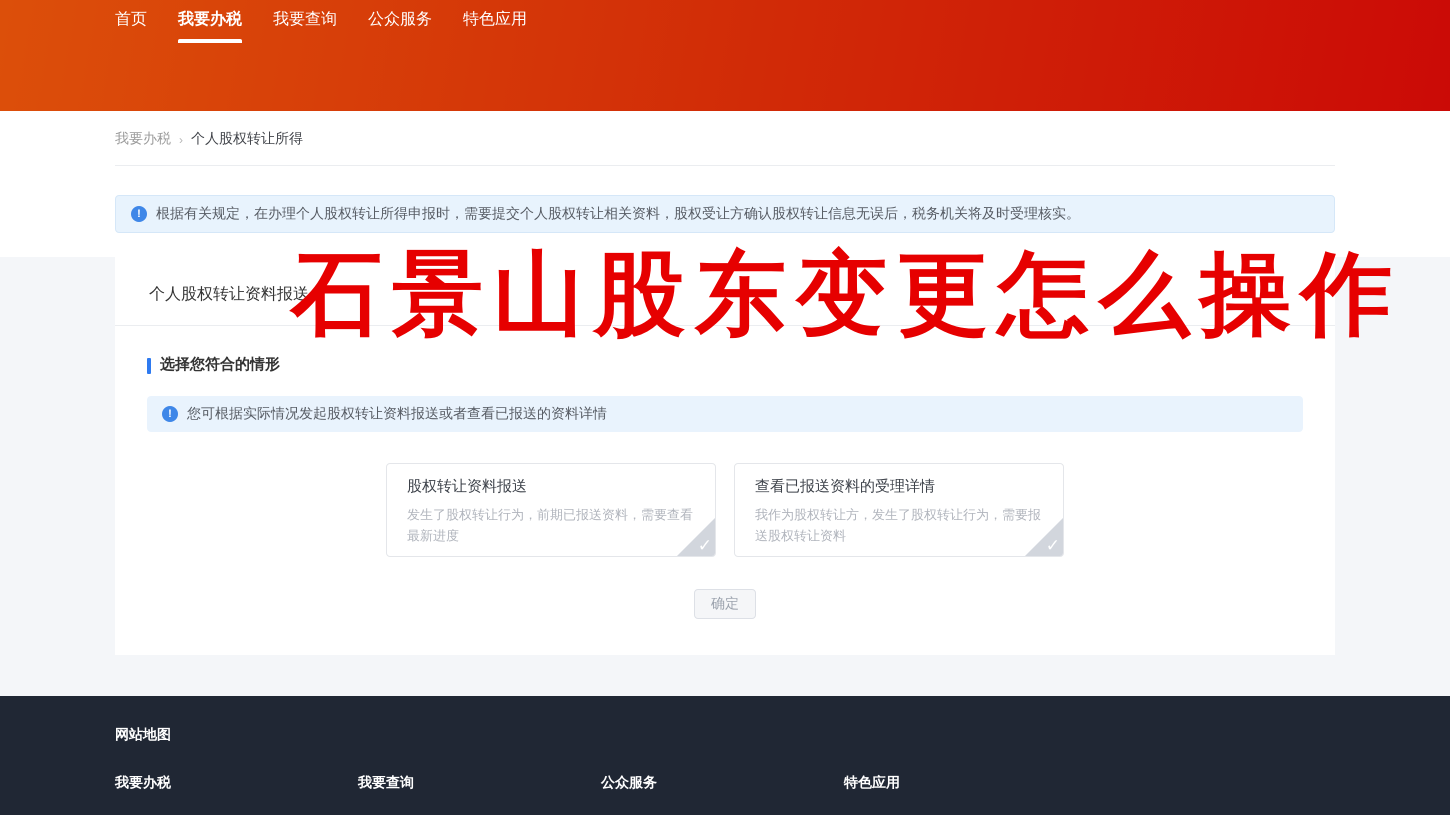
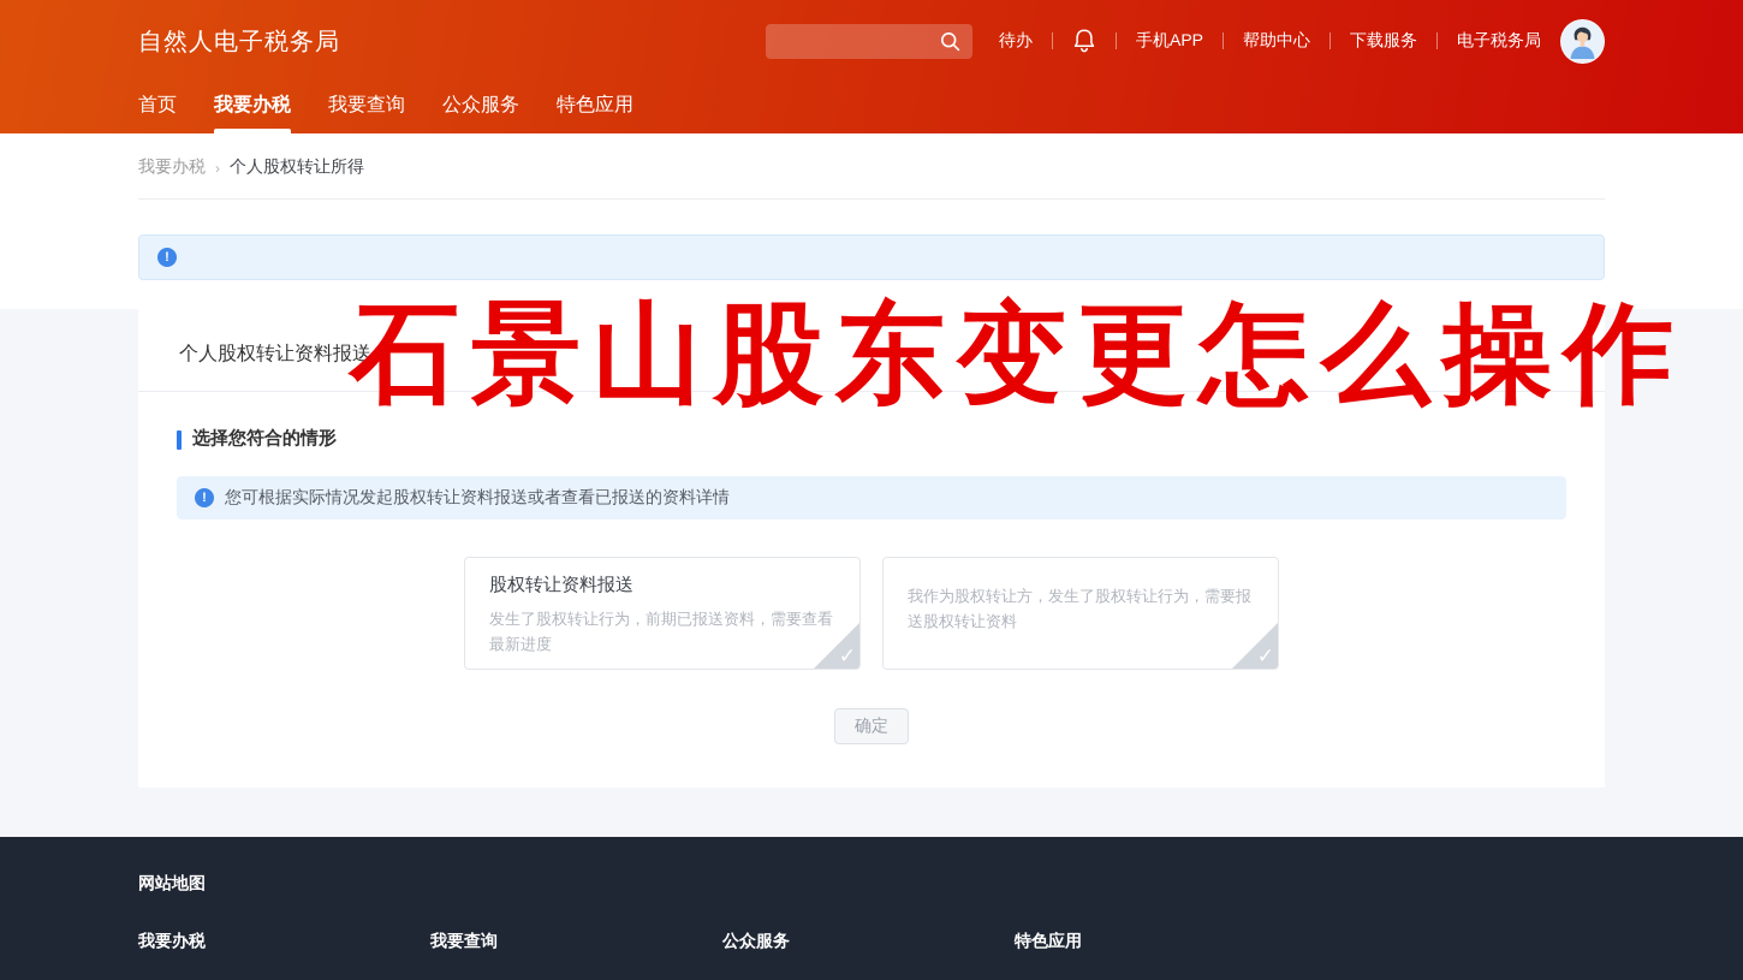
+ 自然人电子税务局
+ 待办
+ 手机APP
+ 帮助中心
+ 下载服务
+ 电子税务局
  首页
  我要办税
  我要查询
  公众服务
  特色应用
  我要办税
  ›
  个人股权转让所得
  !
- 根据有关规定，在办理个人股权转让所得申报时，需要提交个人股权转让相关资料，股权受让方确认股权转让信息无误后，税务机关将及时受理核实。
  个人股权转让资料报送
  选择您符合的情形
  !
  您可根据实际情况发起股权转让资料报送或者查看已报送的资料详情
  股权转让资料报送
  发生了股权转让行为，前期已报送资料，需要查看最新进度
  ✓
- 查看已报送资料的受理详情
  我作为股权转让方，发生了股权转让行为，需要报送股权转让资料
  ✓
  确定
  网站地图
  我要办税
  我要查询
  公众服务
  特色应用
  石景山股东变更怎么操作
